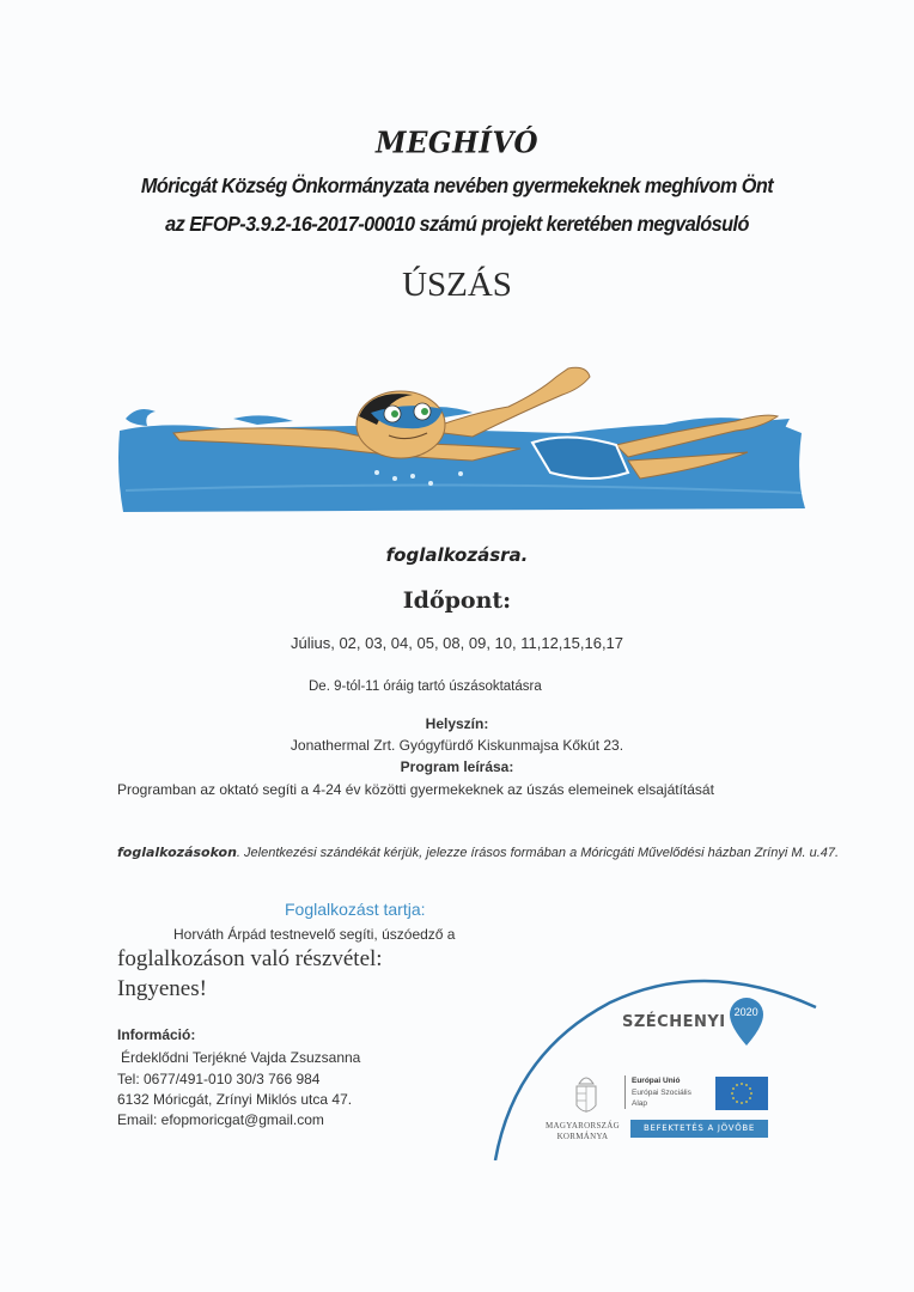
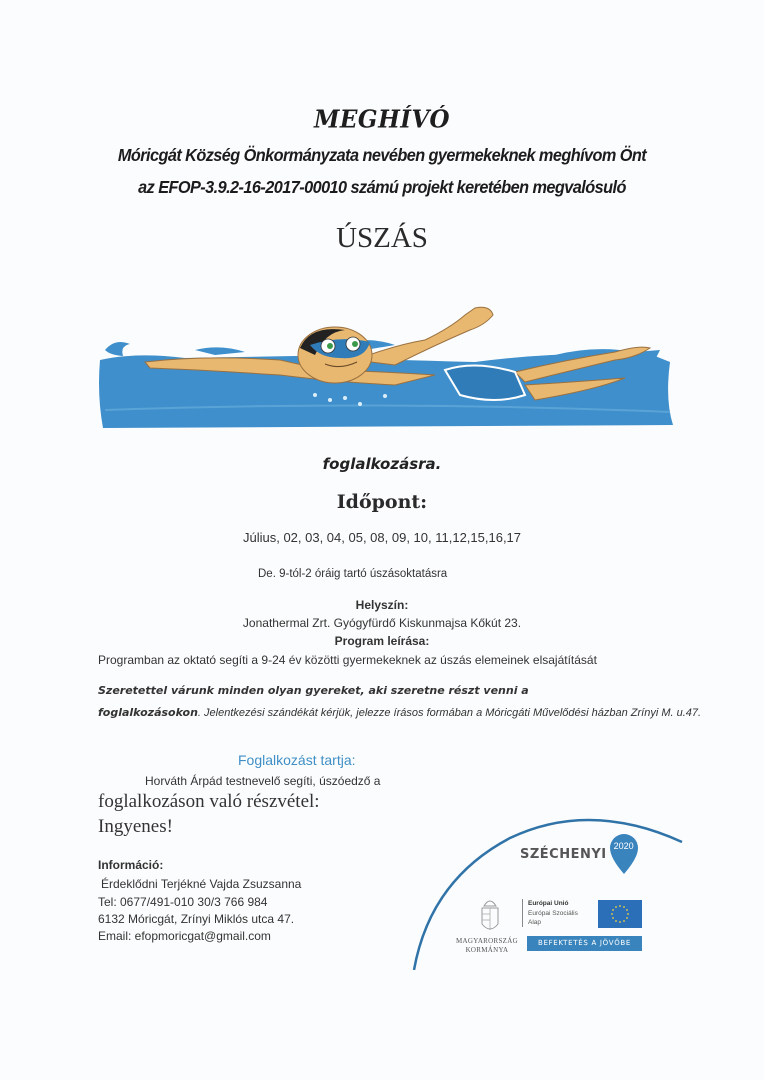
  MEGHÍVÓ
  Móricgát Község Önkormányzata nevében gyermekeknek meghívom Önt
  az EFOP-3.9.2-16-2017-00010 számú projekt keretében megvalósuló
  ÚSZÁS
  foglalkozásra.
  Időpont:
  Július, 02, 03, 04, 05, 08, 09, 10, 11,12,15,16,17
- De. 9-tól-11 óráig tartó úszásoktatásra
+ De. 9-tól-2 óráig tartó úszásoktatásra
  Helyszín:
  Jonathermal Zrt. Gyógyfürdő Kiskunmajsa Kőkút 23.
  Program leírása:
- Programban az oktató segíti a 4-24 év közötti gyermekeknek az úszás elemeinek elsajátítását
+ Programban az oktató segíti a 9-24 év közötti gyermekeknek az úszás elemeinek elsajátítását
+ Szeretettel várunk minden olyan gyereket, aki szeretne részt venni a
  foglalkozásokon. Jelentkezési szándékát kérjük, jelezze írásos formában a Móricgáti Művelődési házban Zrínyi M. u.47.
  Foglalkozást tartja:
  Horváth Árpád testnevelő segíti, úszóedző a
  foglalkozáson való részvétel:
  Ingyenes!
  Információ:
  Érdeklődni Terjékné Vajda Zsuzsanna
  Tel: 0677/491-010 30/3 766 984
  6132 Móricgát, Zrínyi Miklós utca 47.
  Email: efopmoricgat@gmail.com
  SZÉCHENYI
  2020
  MAGYARORSZÁG
  KORMÁNYA
  BEFEKTETÉS A JÖVŐBE
